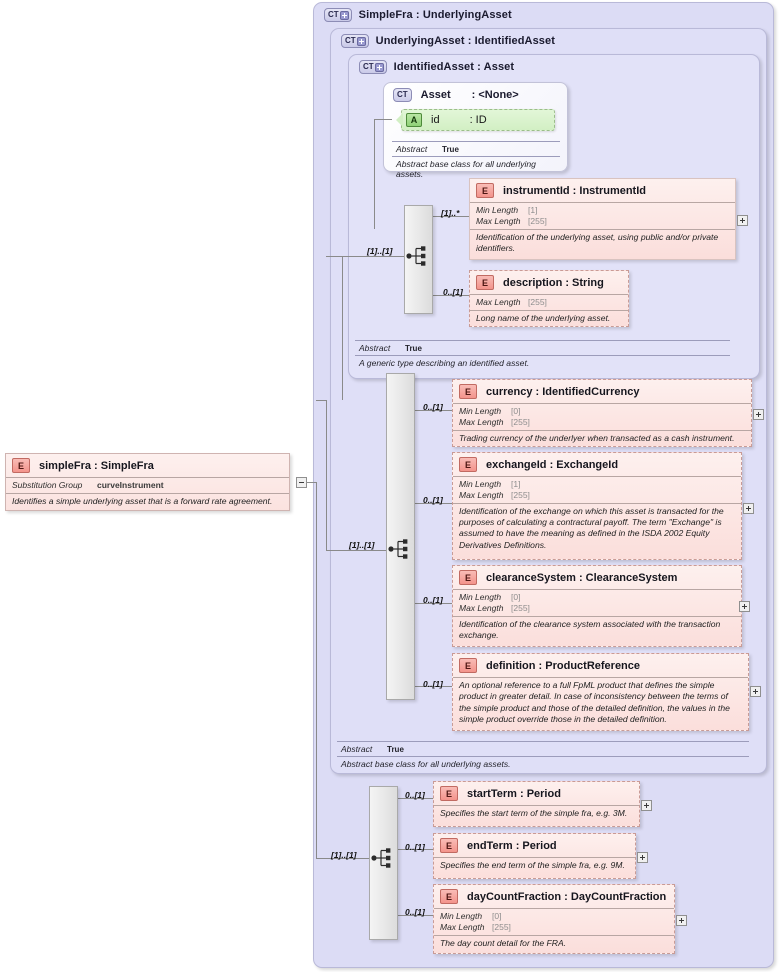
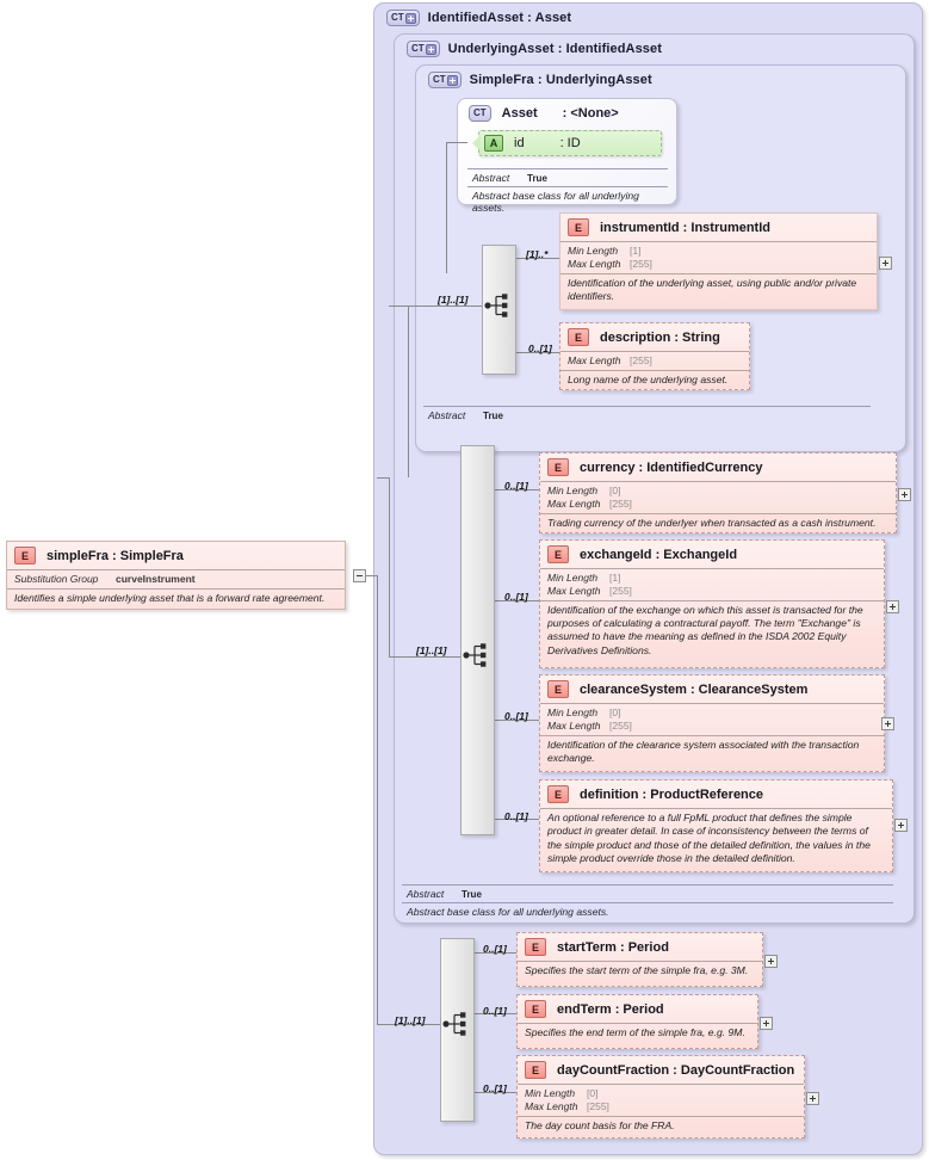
  CT
- SimpleFra : UnderlyingAsset
+ IdentifiedAsset : Asset
  CT
  UnderlyingAsset : IdentifiedAsset
  CT
- IdentifiedAsset : Asset
+ SimpleFra : UnderlyingAsset
  CT
  Asset
  : <None>
  A
  id
  : ID
  Abstract
  True
  Abstract base class for all underlying assets.
  Abstract
  True
- A generic type describing an identified asset.
  Abstract
  True
  Abstract base class for all underlying assets.
  E
  simpleFra : SimpleFra
  Substitution Group
  curveInstrument
  Identifies a simple underlying asset that is a forward rate agreement.
  [1]..[1]
  [1]..*
  E
  instrumentId : InstrumentId
  Min Length
  [1]
  Max Length
  [255]
  Identification of the underlying asset, using public and/or private identifiers.
  0..[1]
  E
  description : String
  Max Length
  [255]
  Long name of the underlying asset.
  [1]..[1]
  0..[1]
  E
  currency : IdentifiedCurrency
  Min Length
  [0]
  Max Length
  [255]
  Trading currency of the underlyer when transacted as a cash instrument.
  0..[1]
  E
  exchangeId : ExchangeId
  Min Length
  [1]
  Max Length
  [255]
  Identification of the exchange on which this asset is transacted for the purposes of calculating a contractural payoff. The term "Exchange" is assumed to have the meaning as defined in the ISDA 2002 Equity Derivatives Definitions.
  0..[1]
  E
  clearanceSystem : ClearanceSystem
  Min Length
  [0]
  Max Length
  [255]
  Identification of the clearance system associated with the transaction exchange.
  0..[1]
  E
  definition : ProductReference
  An optional reference to a full FpML product that defines the simple product in greater detail. In case of inconsistency between the terms of the simple product and those of the detailed definition, the values in the simple product override those in the detailed definition.
  [1]..[1]
  0..[1]
  E
  startTerm : Period
  Specifies the start term of the simple fra, e.g. 3M.
  0..[1]
  E
  endTerm : Period
  Specifies the end term of the simple fra, e.g. 9M.
  0..[1]
  E
  dayCountFraction : DayCountFraction
  Min Length
  [0]
  Max Length
  [255]
- The day count detail for the FRA.
+ The day count basis for the FRA.
